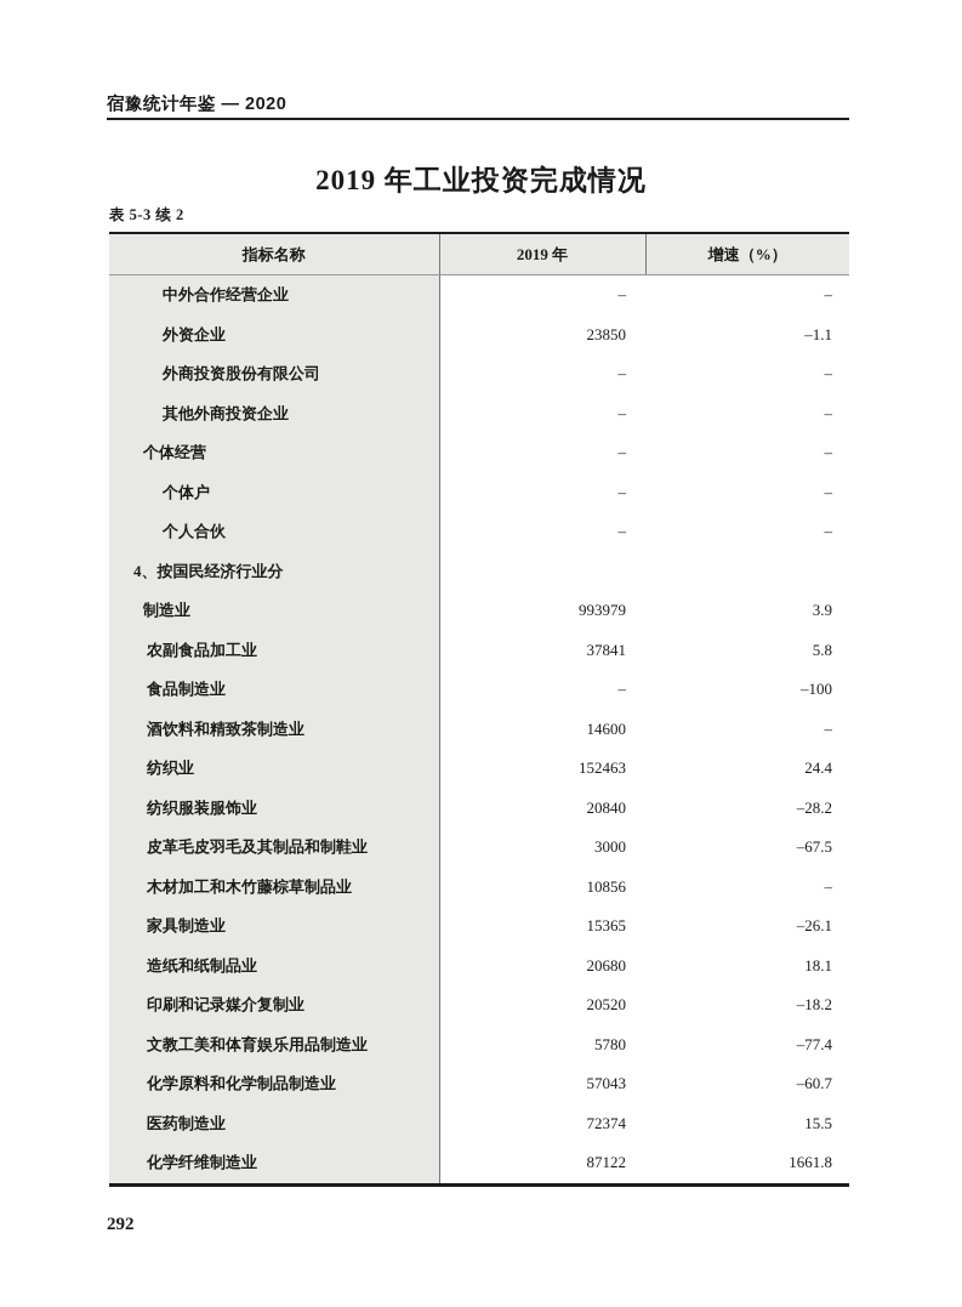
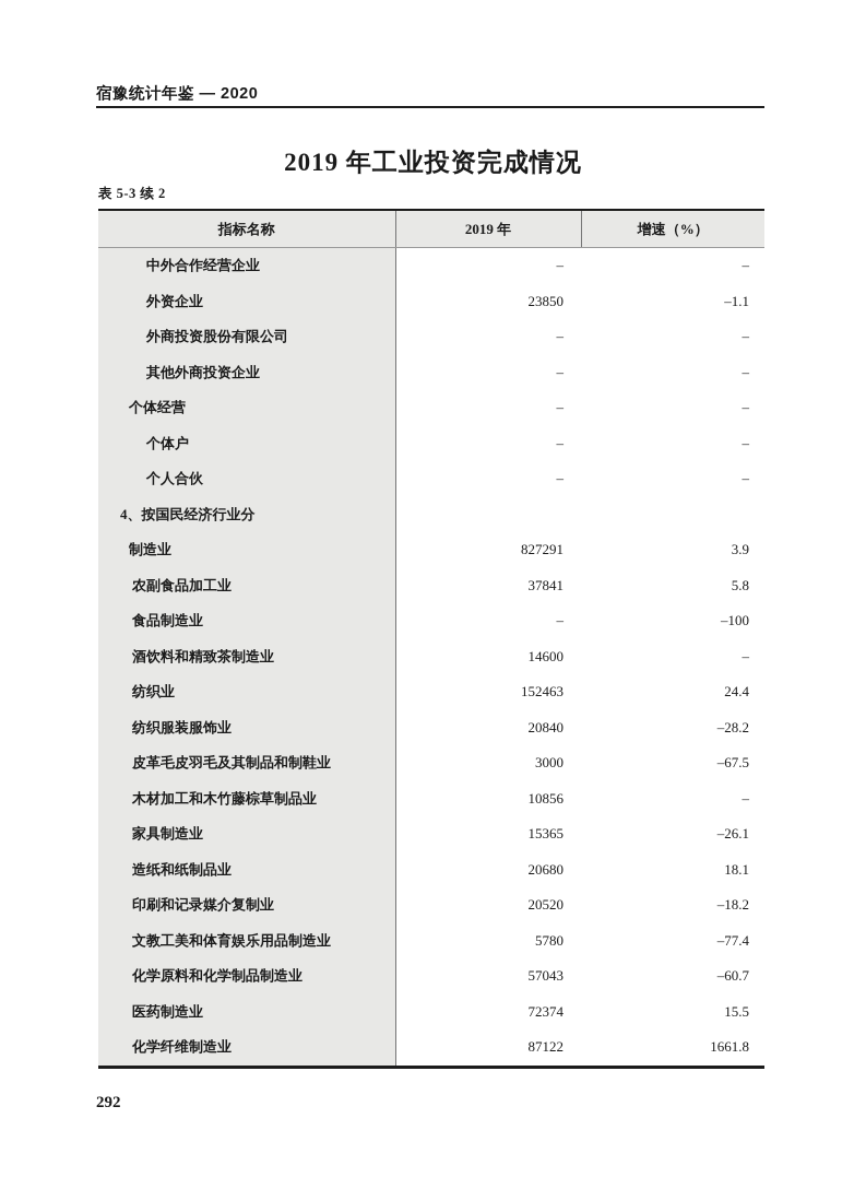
  宿豫统计年鉴 — 2020
  2019 年工业投资完成情况
  表 5-3 续 2
  指标名称	2019 年	增速（%）
  中外合作经营企业	–	–
  外资企业	23850	–1.1
  外商投资股份有限公司	–	–
  其他外商投资企业	–	–
  个体经营	–	–
  个体户	–	–
  个人合伙	–	–
  4、按国民经济行业分
- 制造业	993979	3.9
+ 制造业	827291	3.9
  农副食品加工业	37841	5.8
  食品制造业	–	–100
  酒饮料和精致茶制造业	14600	–
  纺织业	152463	24.4
  纺织服装服饰业	20840	–28.2
  皮革毛皮羽毛及其制品和制鞋业	3000	–67.5
  木材加工和木竹藤棕草制品业	10856	–
  家具制造业	15365	–26.1
  造纸和纸制品业	20680	18.1
  印刷和记录媒介复制业	20520	–18.2
  文教工美和体育娱乐用品制造业	5780	–77.4
  化学原料和化学制品制造业	57043	–60.7
  医药制造业	72374	15.5
  化学纤维制造业	87122	1661.8
  292
